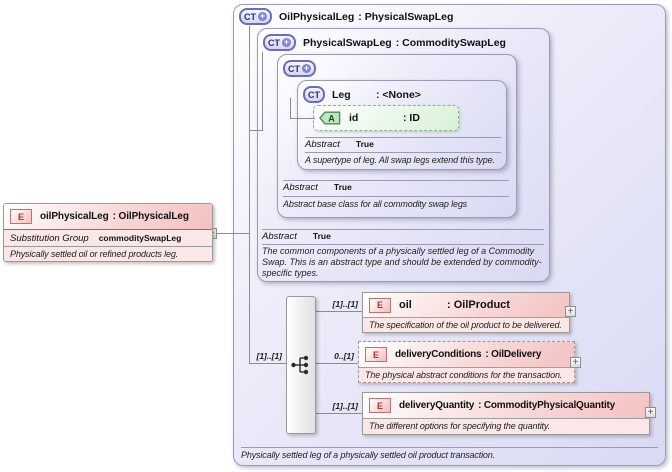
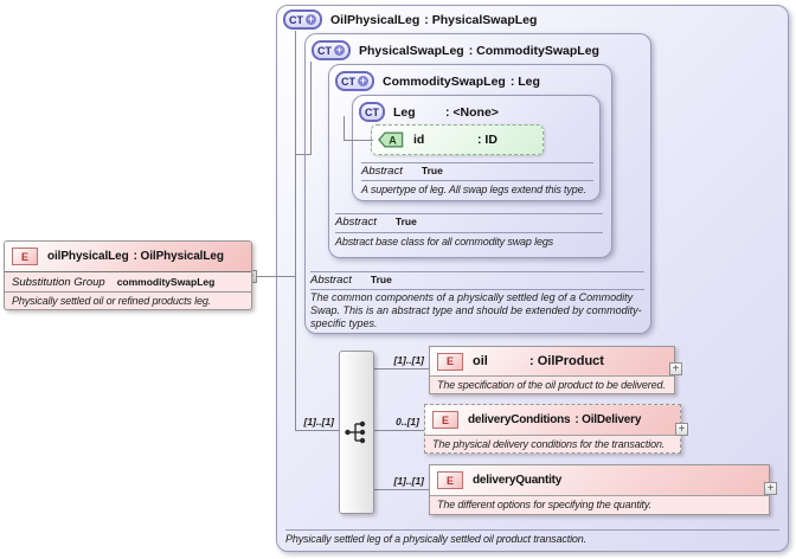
  CT
  +
  OilPhysicalLeg
  : PhysicalSwapLeg
  CT
  +
  PhysicalSwapLeg
  : CommoditySwapLeg
  CT
  +
+ CommoditySwapLeg
+ : Leg
  CT
  Leg
  : <None>
  A
  id
  : ID
  Abstract
  True
  A supertype of leg. All swap legs extend this type.
  Abstract
  True
  Abstract base class for all commodity swap legs
  Abstract
  True
  The common components of a physically settled leg of a Commodity Swap. This is an abstract type and should be extended by commodity-specific types.
  Physically settled leg of a physically settled oil product transaction.
  [1]..[1]
  [1]..[1]
  0..[1]
  [1]..[1]
  E
  oil
  : OilProduct
  The specification of the oil product to be delivered.
  +
  E
  deliveryConditions
  : OilDelivery
- The physical abstract conditions for the transaction.
+ The physical delivery conditions for the transaction.
  +
  E
  deliveryQuantity
- : CommodityPhysicalQuantity
  The different options for specifying the quantity.
  +
  E
  oilPhysicalLeg
  : OilPhysicalLeg
  Substitution Group
  commoditySwapLeg
  Physically settled oil or refined products leg.
